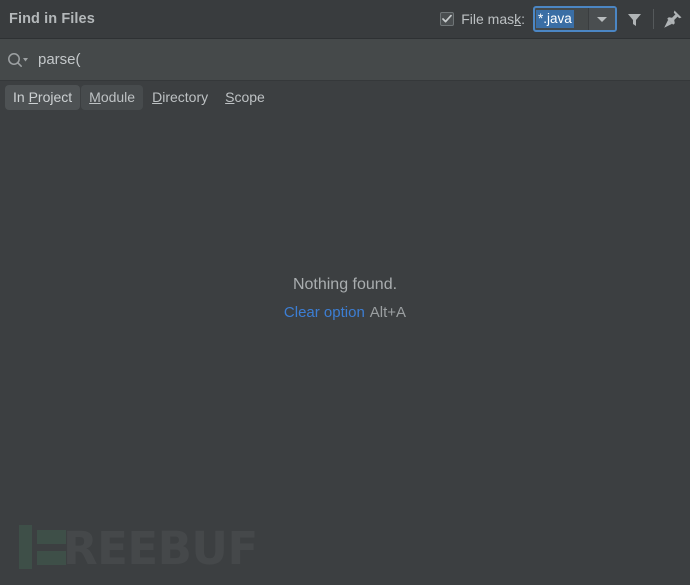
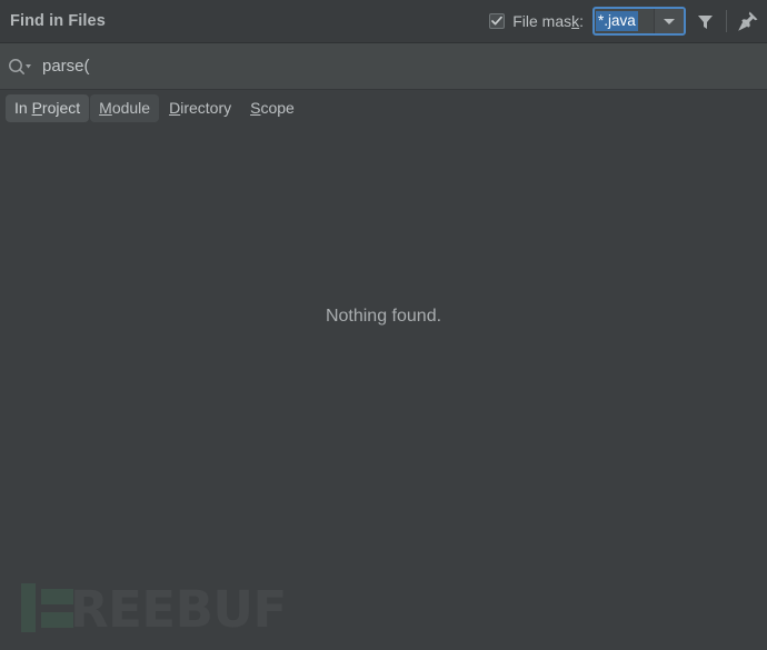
  Find in Files
  File mask:
  *.java
  parse(
  In Project
  Module
  Directory
  Scope
  Nothing found.
- Clear option Alt+A
